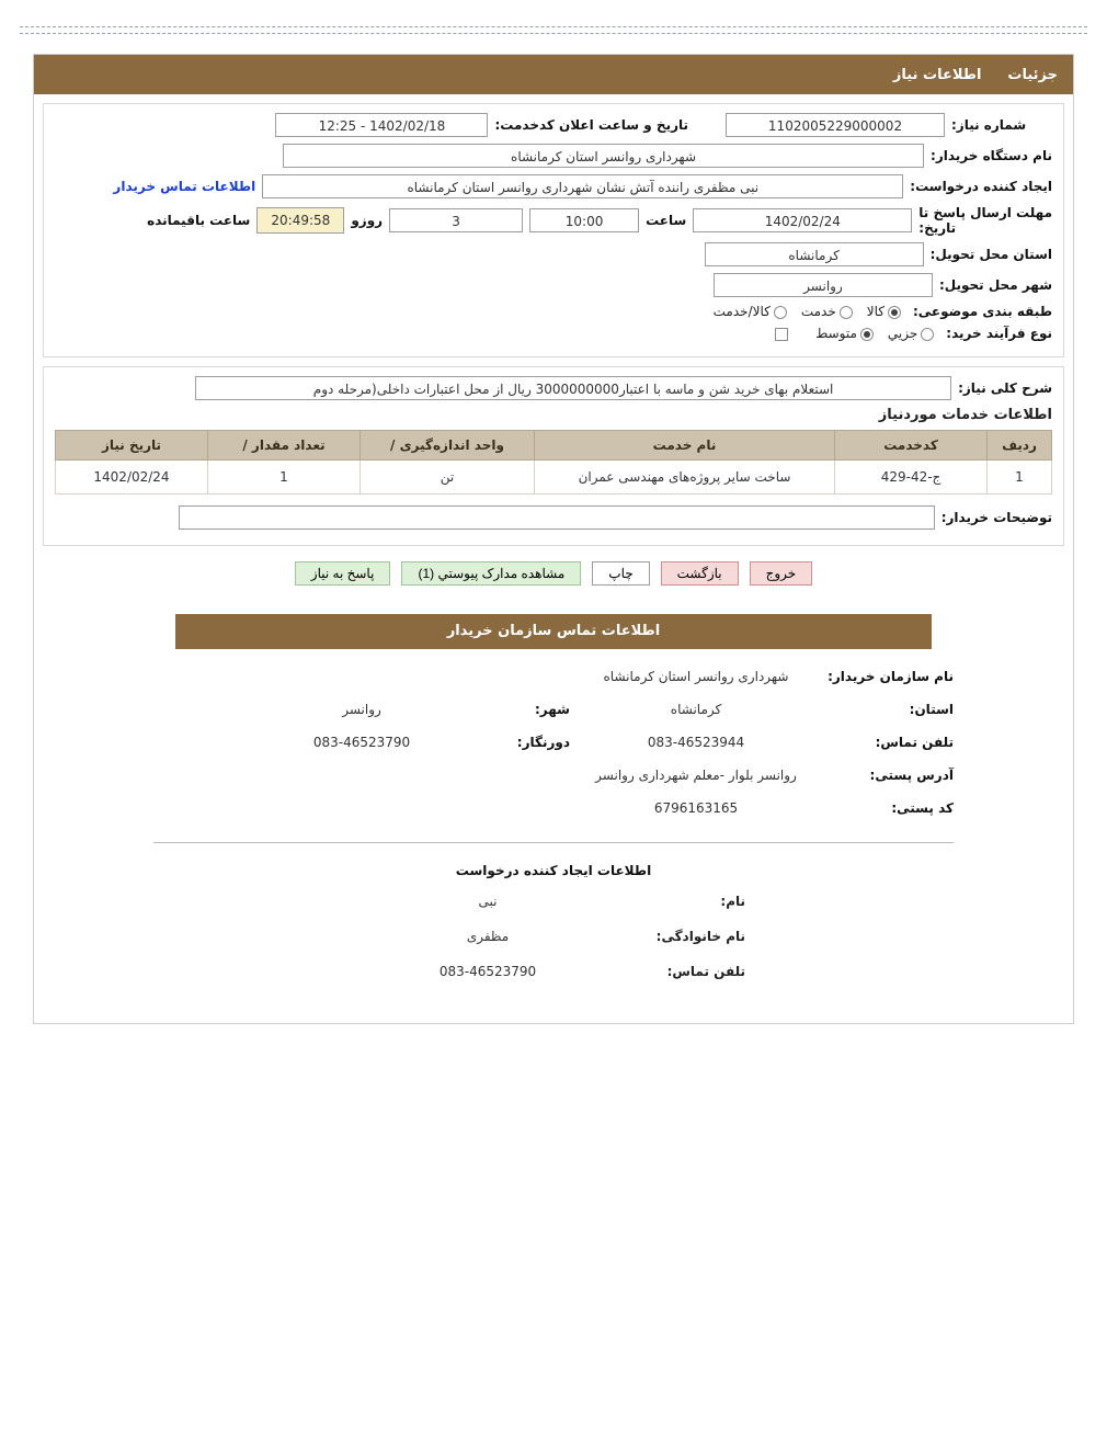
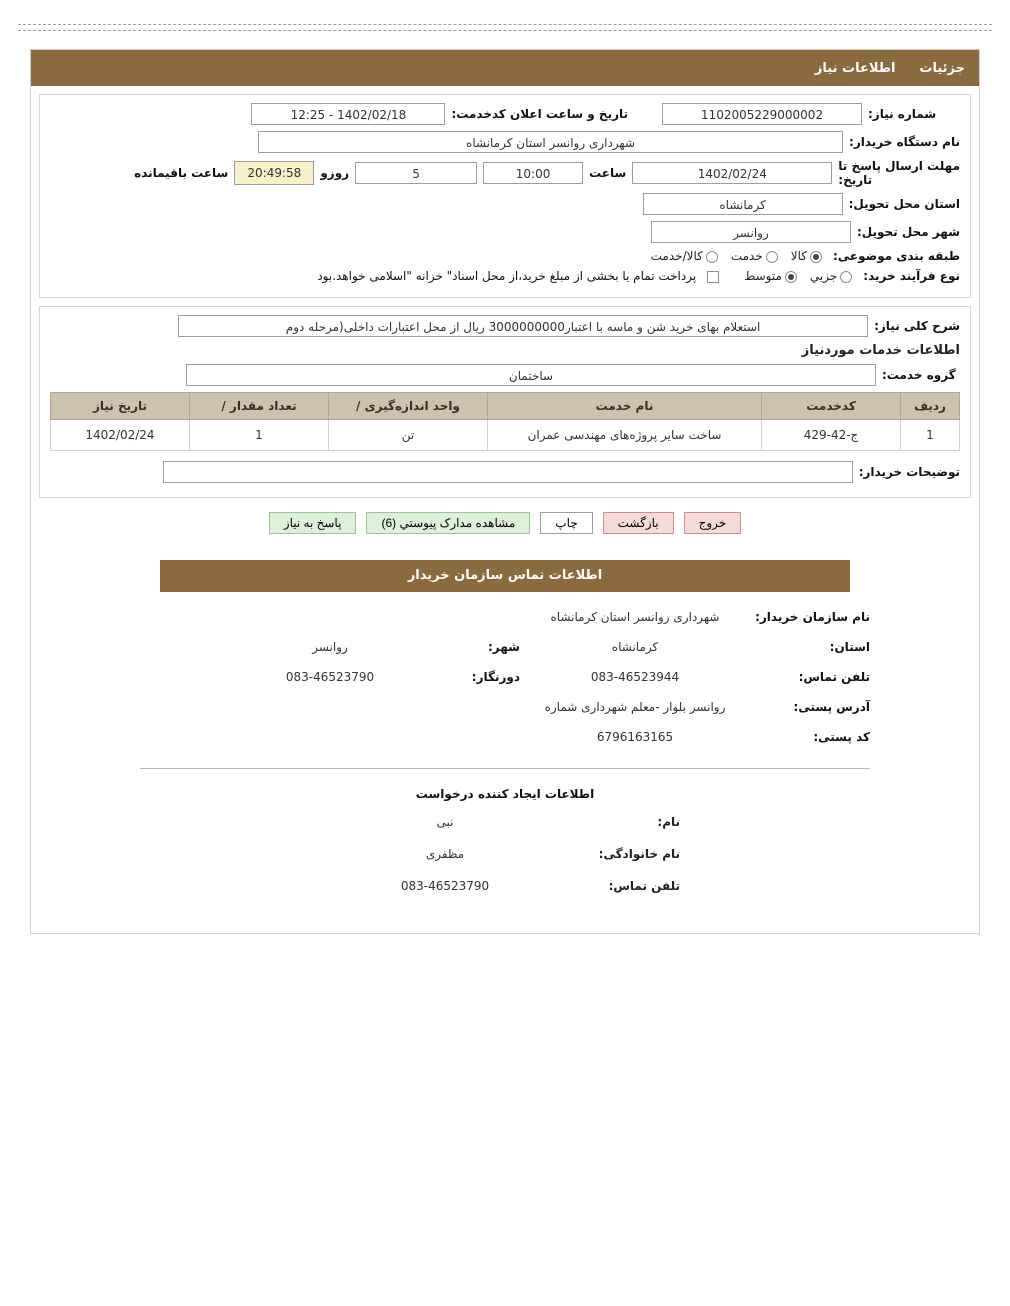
  جزئیات
  اطلاعات نیاز
  شماره نیاز:
  1102005229000002
  تاریخ و ساعت اعلان کدخدمت:
  1402/02/18 - 12:25
  نام دستگاه خریدار:
  شهرداری روانسر استان کرمانشاه
- ایجاد کننده درخواست:
- نبی مظفری راننده آتش نشان شهرداری روانسر استان کرمانشاه
- اطلاعات تماس خریدار
  مهلت ارسال پاسخ تا
  تاریخ:
  1402/02/24
  ساعت
  10:00
- 3
+ 5
  روزو
  20:49:58
  ساعت باقیمانده
  استان محل تحویل:
  کرمانشاه
  شهر محل تحویل:
  روانسر
  طبقه بندی موضوعی:
  کالا
  خدمت
  کالا/خدمت
  نوع فرآیند خرید:
  جزیي
  متوسط
+ پرداخت تمام یا بخشی از مبلغ خرید،از محل اسناد" خزانه "اسلامی خواهد.بود
  شرح کلی نیاز:
  استعلام بهای خرید شن و ماسه با اعتبار3000000000 ریال از محل اعتبارات داخلی(مرحله دوم
  اطلاعات خدمات موردنیاز
+ گروه خدمت:
+ ساختمان
  ردیف	کدخدمت	نام خدمت	واحد اندازه‌گیری /	تعداد مقدار /	تاریخ نیاز
  1	ج-42-429	ساخت سایر پروژه‌های مهندسی عمران	تن	1	1402/02/24
  توضیحات خریدار:
  خروج
  بازگشت
  چاپ
- مشاهده مدارک پیوستي (1)
+ مشاهده مدارک پیوستي (6)
  پاسخ به نیاز
  اطلاعات تماس سازمان خریدار
  نام سازمان خریدار:
  شهرداری روانسر استان کرمانشاه
  استان:
  کرمانشاه
  شهر:
  روانسر
  تلفن تماس:
  083-46523944
  دورنگار:
  083-46523790
  آدرس پستی:
- روانسر بلوار -معلم شهرداری روانسر
+ روانسر بلوار -معلم شهرداری شماره
  کد پستی:
  6796163165
  اطلاعات ایجاد کننده درخواست
  نام:
  نبی
  نام خانوادگی:
  مظفری
  تلفن تماس:
  083-46523790
